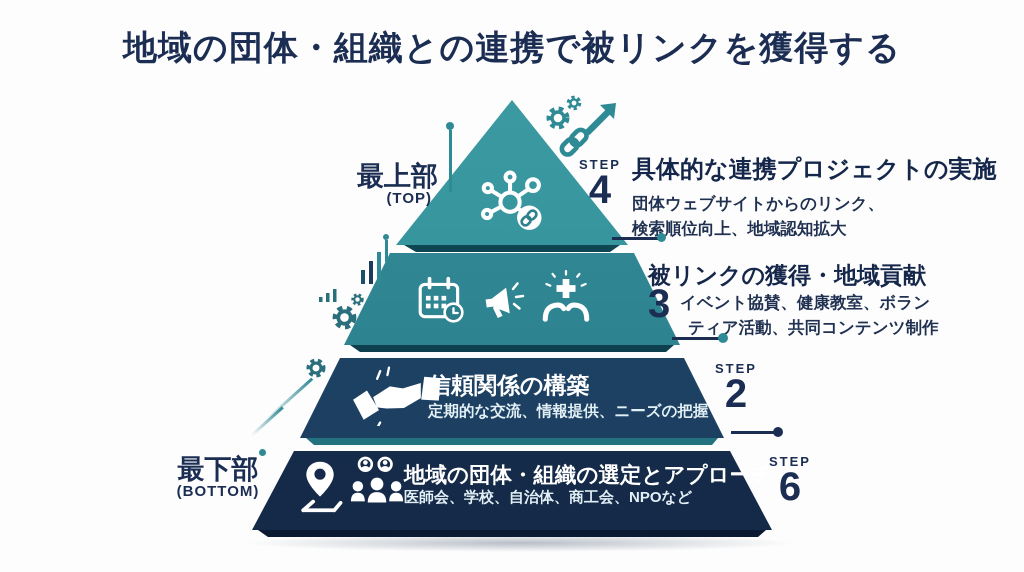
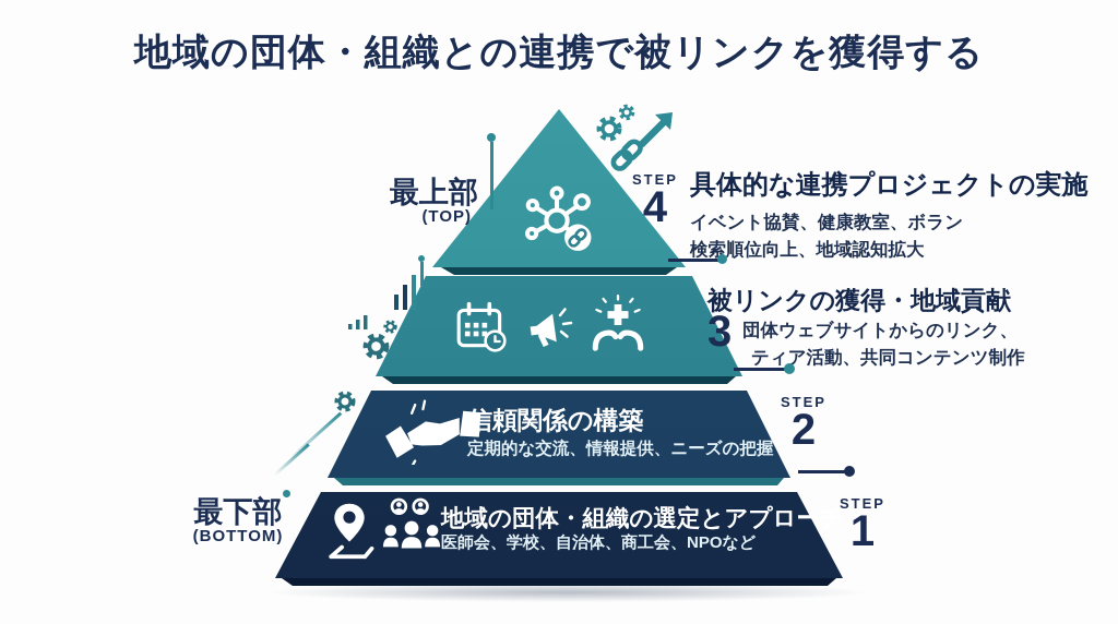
  地域の団体・組織との連携で被リンクを獲得する
  最上部
  (TOP)
  最下部
  (BOTTOM)
  STEP
  4
  具体的な連携プロジェクトの実施
- 団体ウェブサイトからのリンク、
+ イベント協賛、健康教室、ボラン
  検索順位向上、地域認知拡大
  被リンクの獲得・地域貢献
  3
- イベント協賛、健康教室、ボラン
+ 団体ウェブサイトからのリンク、
  ティア活動、共同コンテンツ制作
  信頼関係の構築
  定期的な交流、情報提供、ニーズの把握
  STEP
  2
  地域の団体・組織の選定とアプローチ
  医師会、学校、自治体、商工会、NPOなど
  STEP
- 6
+ 1
